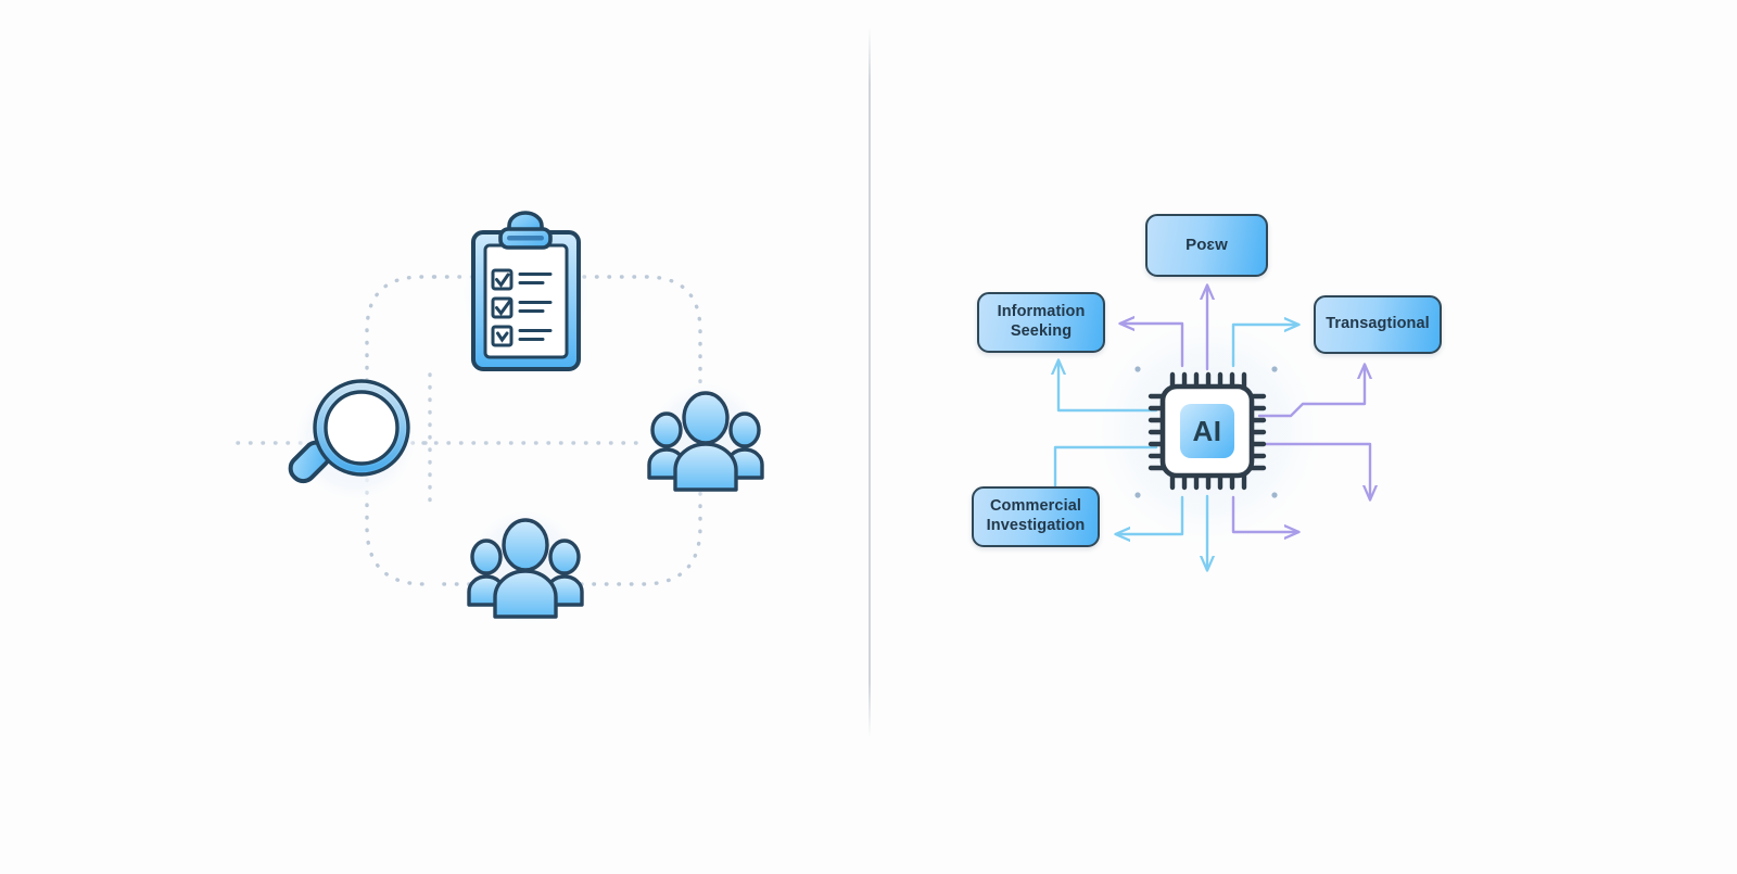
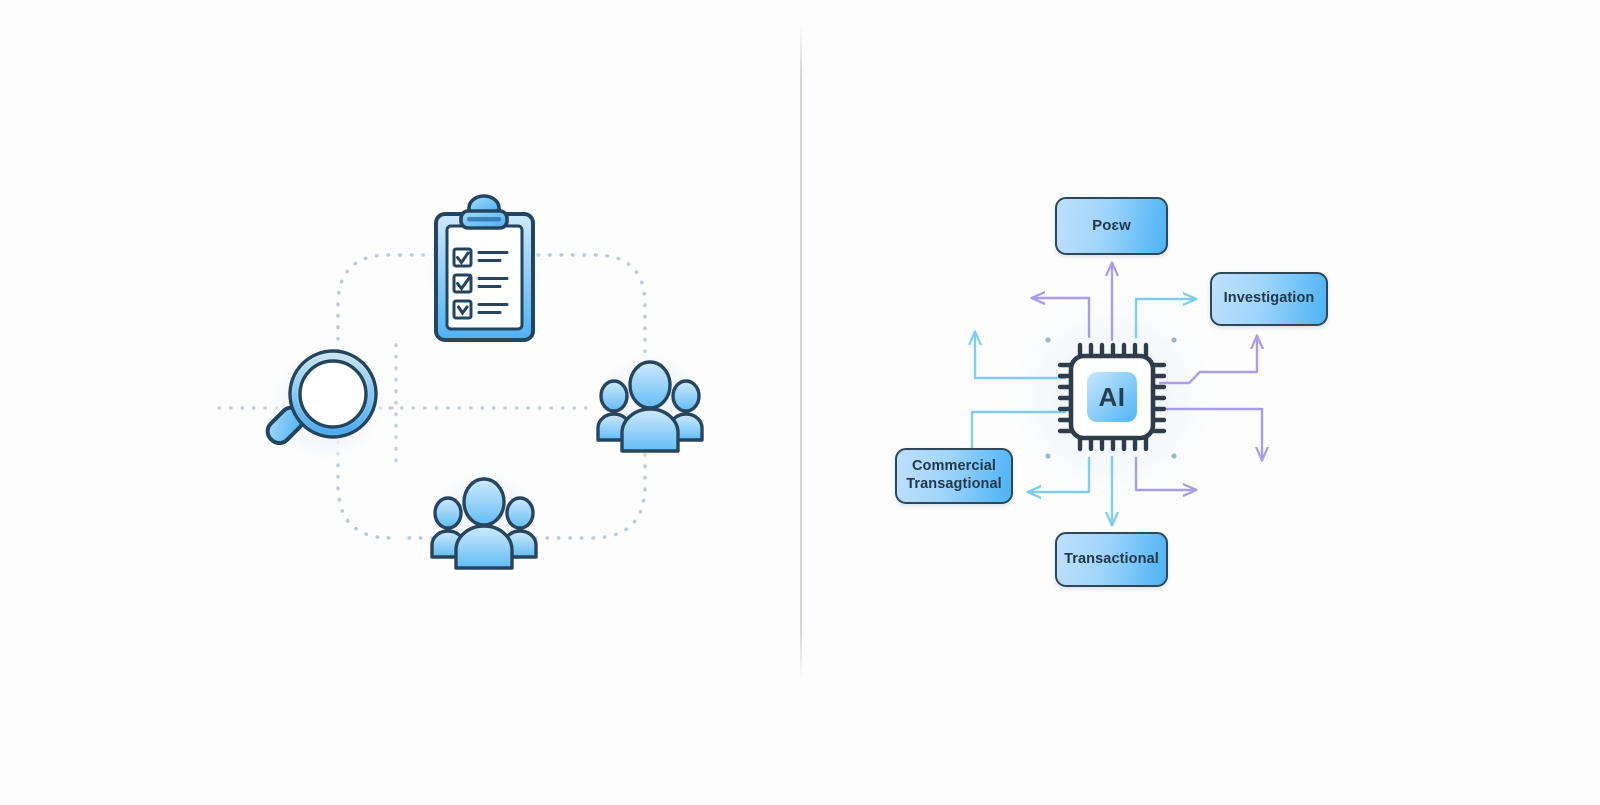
  AI
  Poɛw
- Information
- Seeking
- Transagtional
+ Investigation
  Commercial
- Investigation
+ Transagtional
+ Transactional
